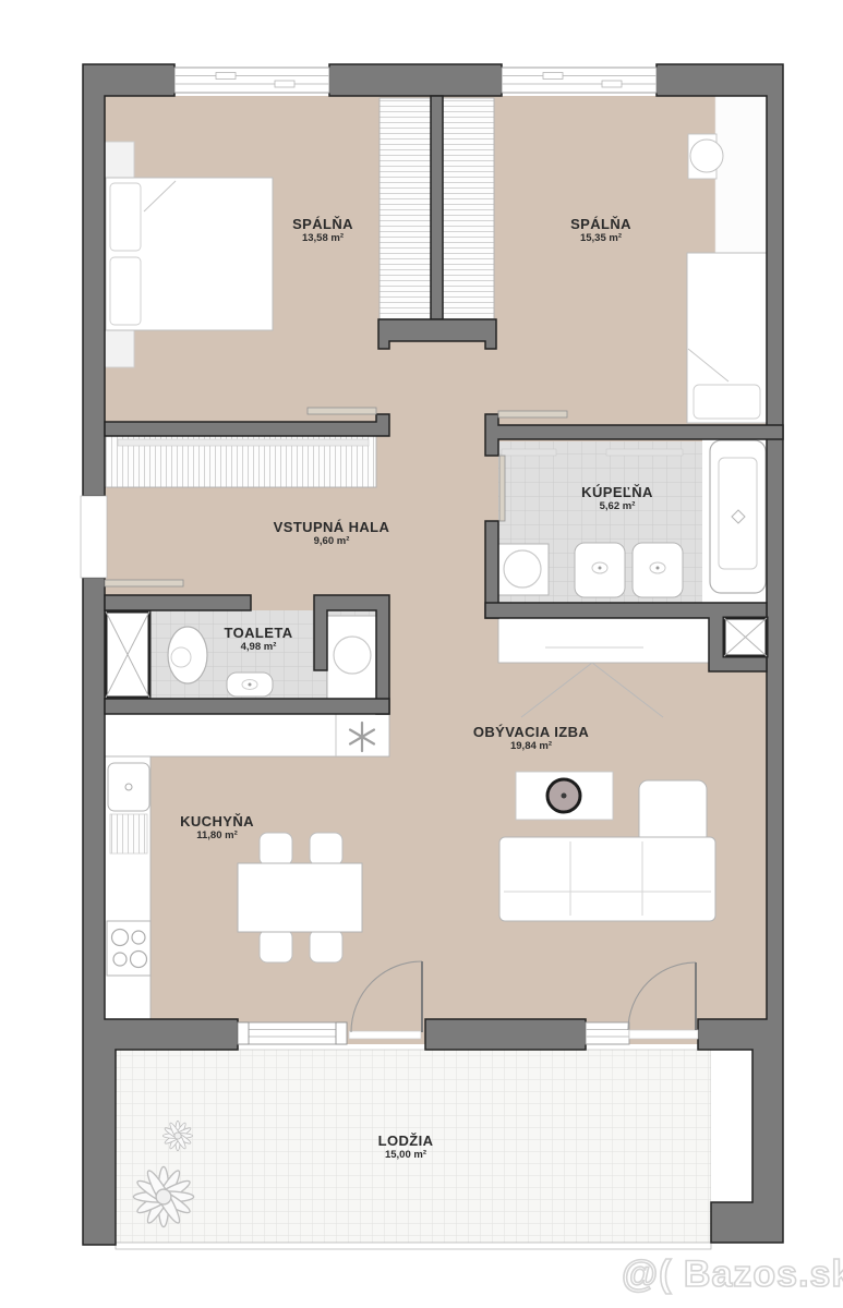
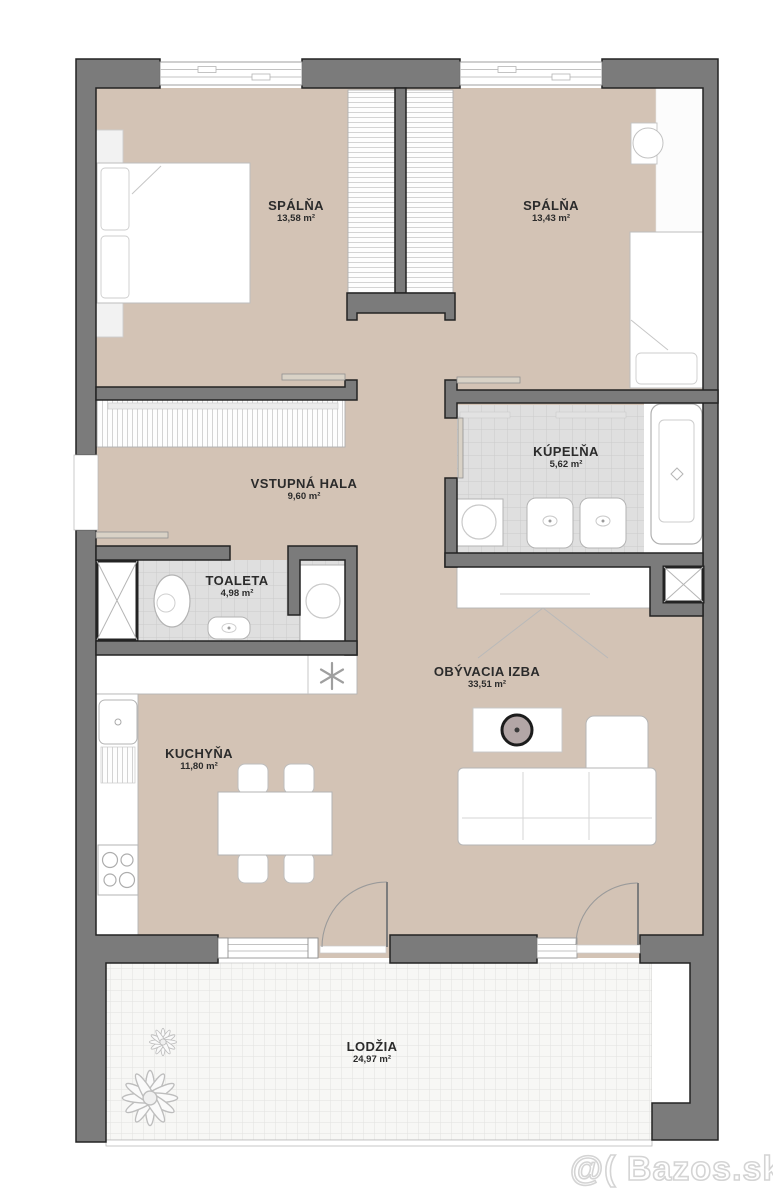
  SPÁLŇA
  13,58 m²
  SPÁLŇA
- 15,35 m²
+ 13,43 m²
  VSTUPNÁ HALA
  9,60 m²
  KÚPEĽŇA
  5,62 m²
  TOALETA
  4,98 m²
  OBÝVACIA IZBA
- 19,84 m²
+ 33,51 m²
  KUCHYŇA
  11,80 m²
  LODŽIA
- 15,00 m²
+ 24,97 m²
  @( Bazos.sk
